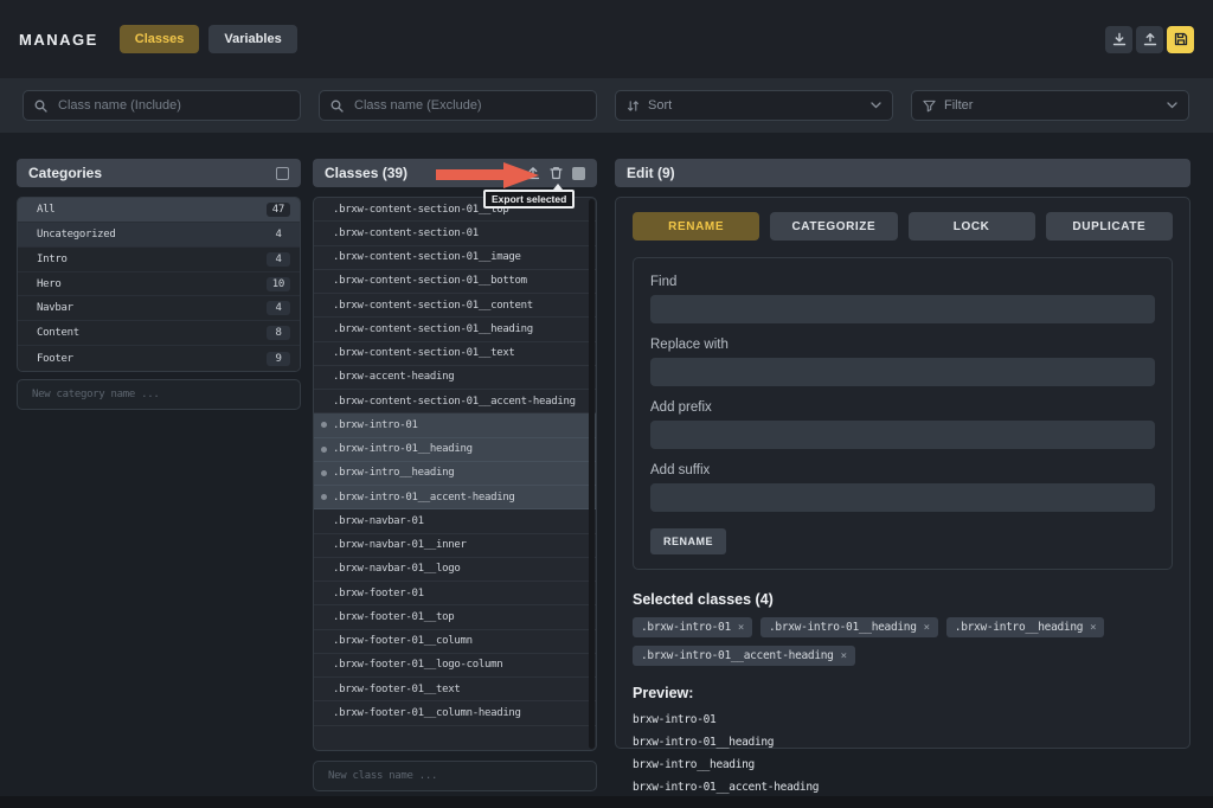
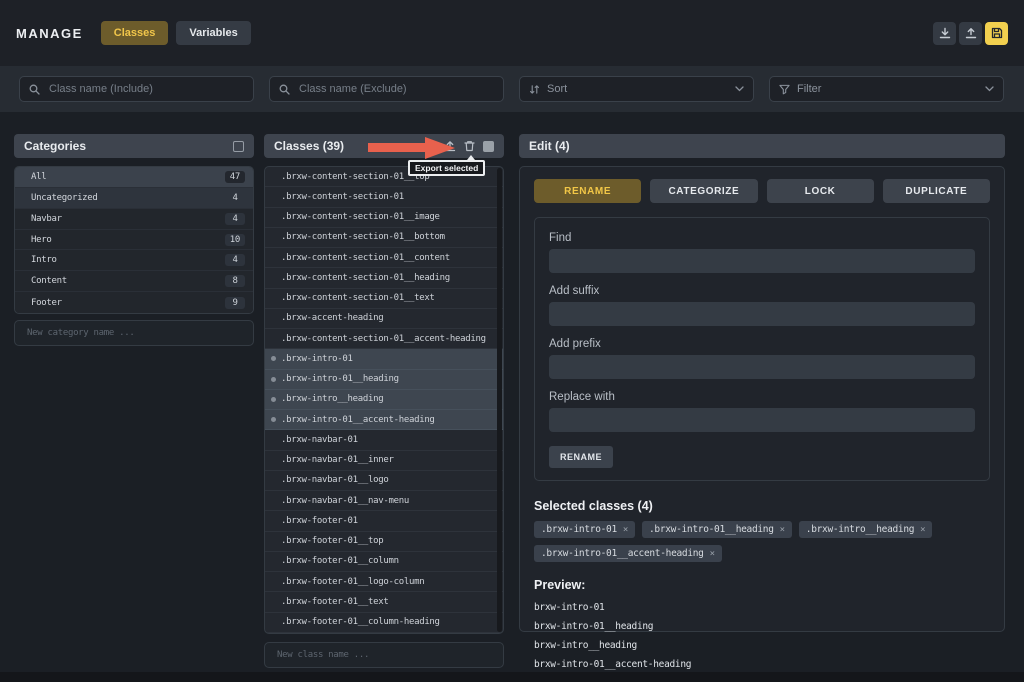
  MANAGE
  Classes
  Variables
  Class name (Include)
  Class name (Exclude)
  Sort
  Filter
  Categories
  All
  47
  Uncategorized
  4
- Intro
+ Navbar
  4
  Hero
  10
- Navbar
+ Intro
  4
  Content
  8
  Footer
  9
  New category name ...
  Classes (39)
  .brxw-content-section-01__top
  .brxw-content-section-01
  .brxw-content-section-01__image
  .brxw-content-section-01__bottom
  .brxw-content-section-01__content
  .brxw-content-section-01__heading
  .brxw-content-section-01__text
  .brxw-accent-heading
  .brxw-content-section-01__accent-heading
  .brxw-intro-01
  .brxw-intro-01__heading
  .brxw-intro__heading
  .brxw-intro-01__accent-heading
  .brxw-navbar-01
  .brxw-navbar-01__inner
  .brxw-navbar-01__logo
+ .brxw-navbar-01__nav-menu
  .brxw-footer-01
  .brxw-footer-01__top
  .brxw-footer-01__column
  .brxw-footer-01__logo-column
  .brxw-footer-01__text
  .brxw-footer-01__column-heading
  New class name ...
- Edit (9)
+ Edit (4)
  RENAME
  CATEGORIZE
  LOCK
  DUPLICATE
  Find
- Replace with
+ Add suffix
  Add prefix
- Add suffix
+ Replace with
  RENAME
  Selected classes (4)
  .brxw-intro-01
  ×
  .brxw-intro-01__heading
  ×
  .brxw-intro__heading
  ×
  .brxw-intro-01__accent-heading
  ×
  Preview:
  brxw-intro-01
  brxw-intro-01__heading
  brxw-intro__heading
  brxw-intro-01__accent-heading
  Export selected
